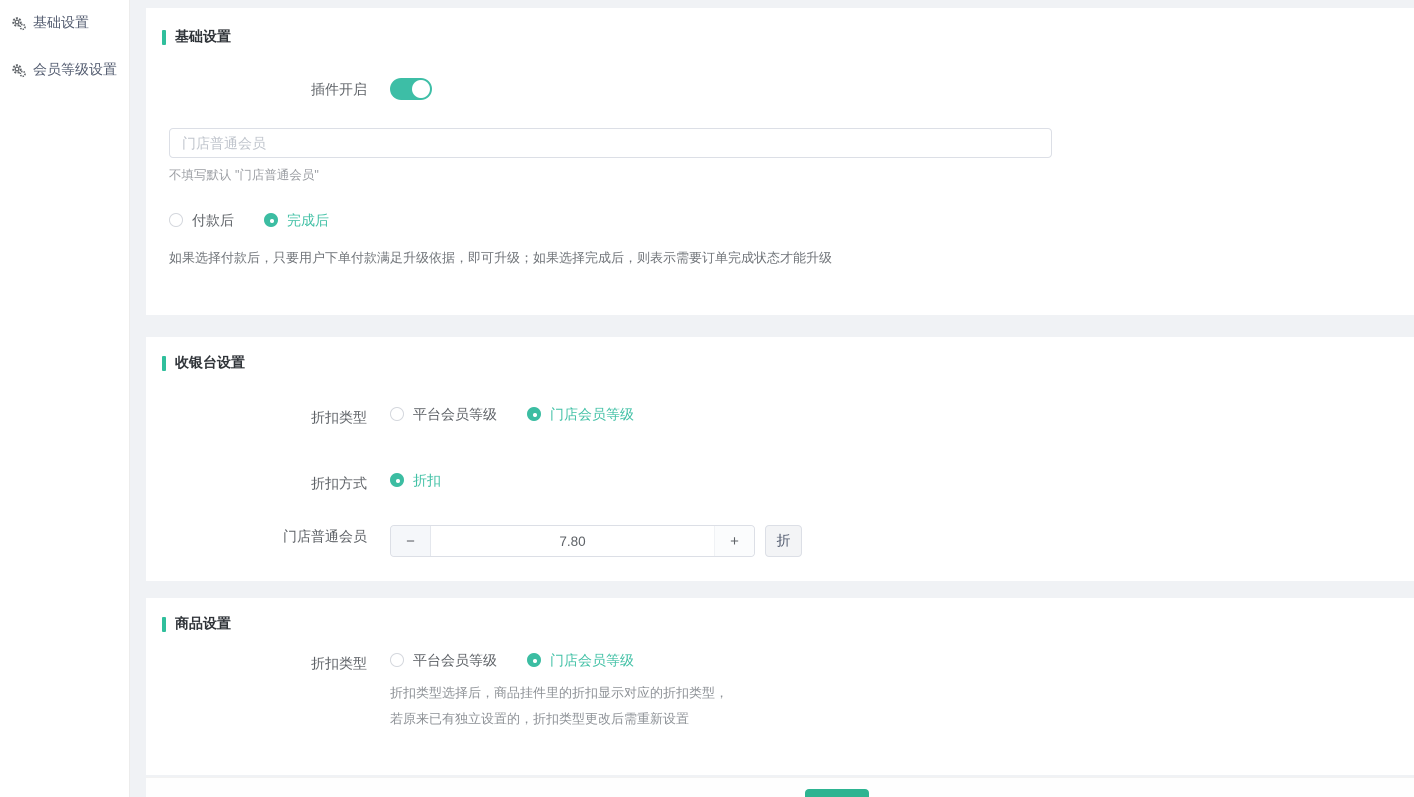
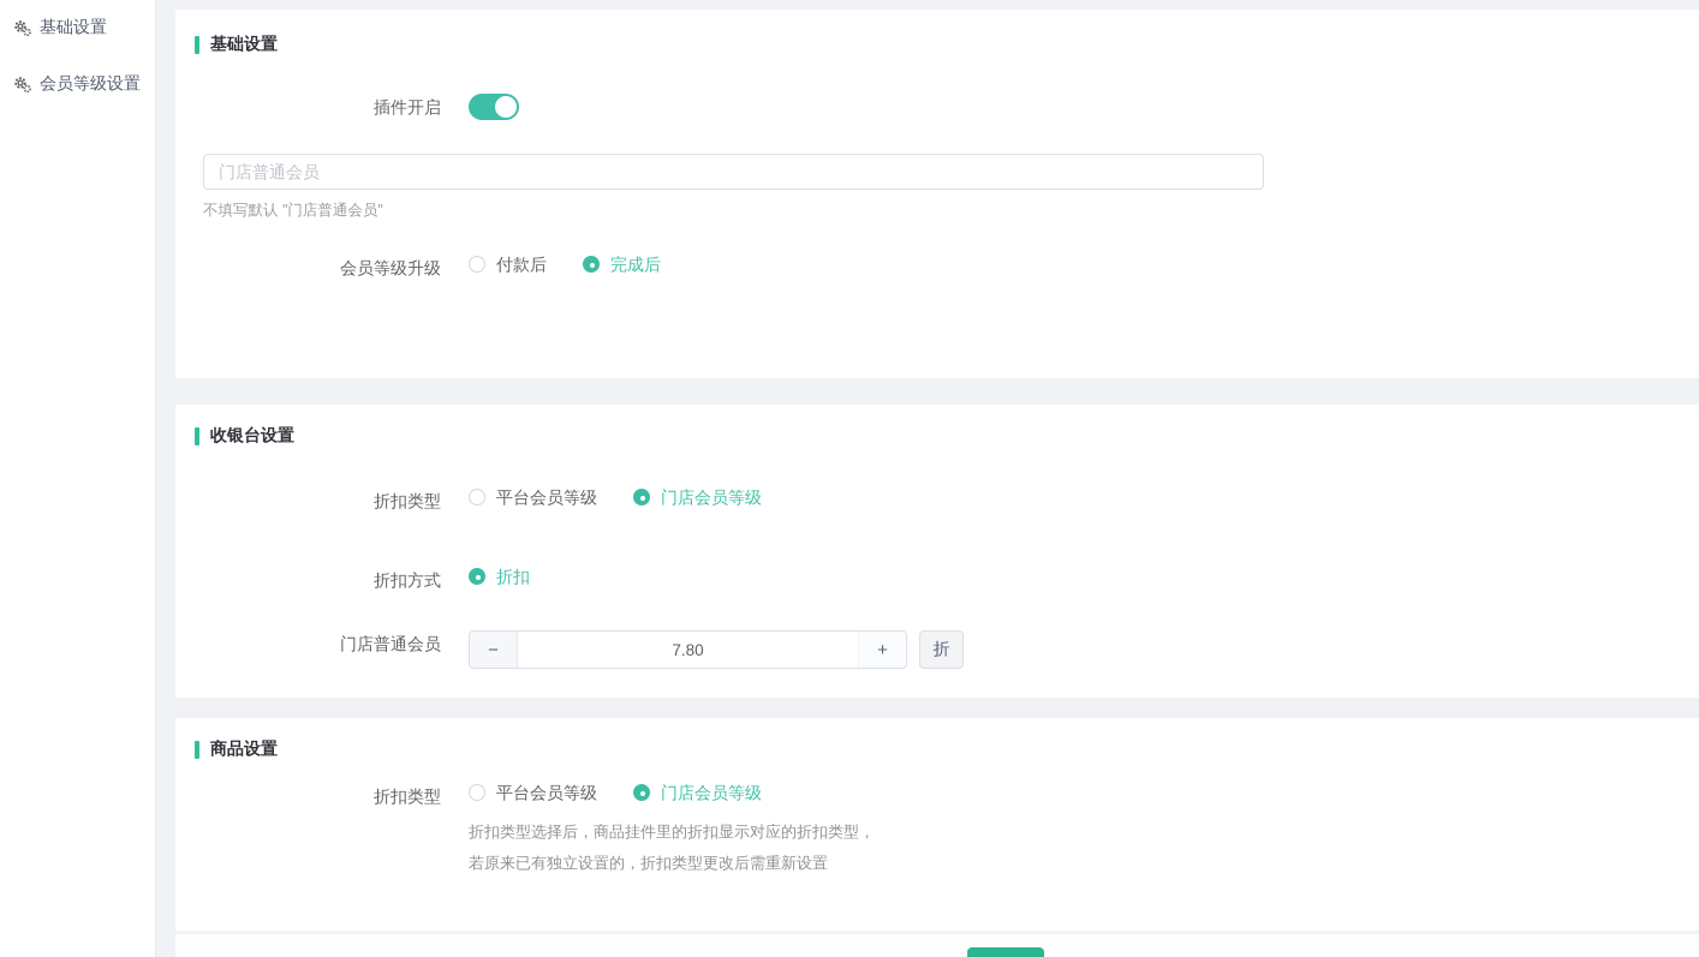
  基础设置
  会员等级设置
  基础设置
  插件开启
  门店普通会员
  不填写默认 "门店普通会员"
+ 会员等级升级
  付款后
  完成后
- 如果选择付款后，只要用户下单付款满足升级依据，即可升级；如果选择完成后，则表示需要订单完成状态才能升级
  收银台设置
  折扣类型
  平台会员等级
  门店会员等级
  折扣方式
  折扣
  门店普通会员
  −
  7.80
  +
  折
  商品设置
  折扣类型
  平台会员等级
  门店会员等级
  折扣类型选择后，商品挂件里的折扣显示对应的折扣类型，
  若原来已有独立设置的，折扣类型更改后需重新设置
